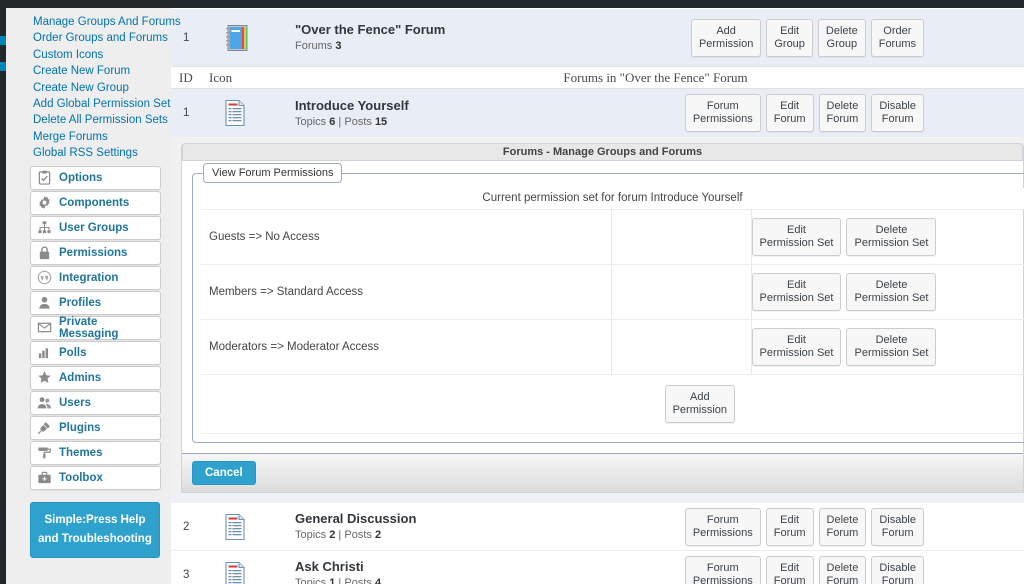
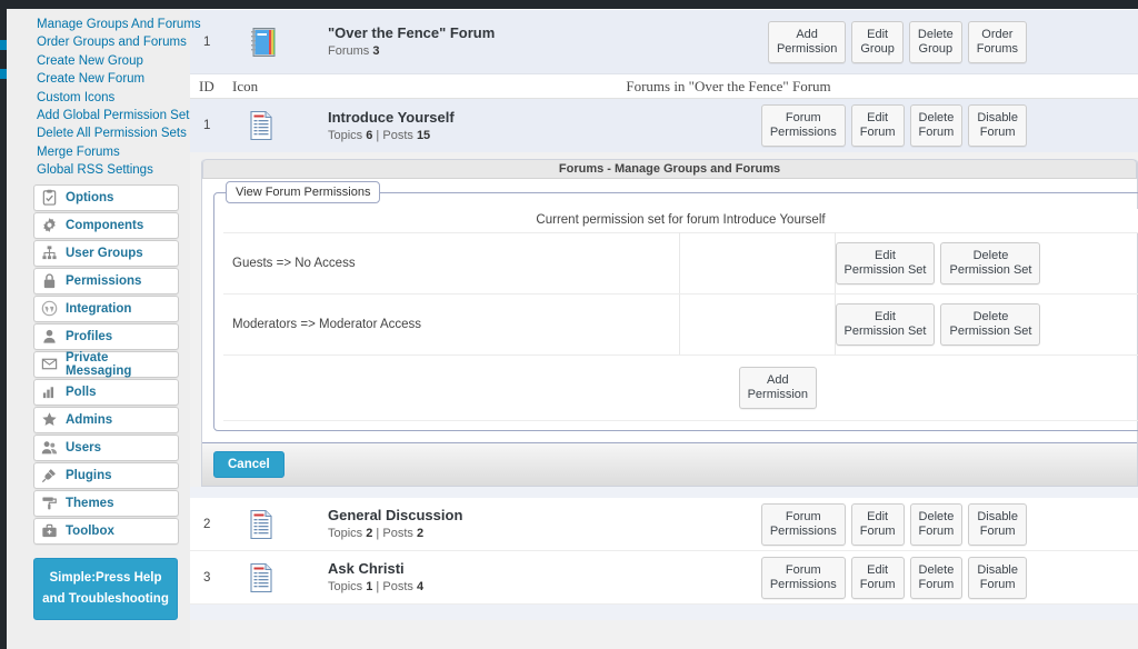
  Manage Groups And Forums
  Order Groups and Forums
- Custom Icons
+ Create New Group
  Create New Forum
- Create New Group
+ Custom Icons
  Add Global Permission Set
  Delete All Permission Sets
  Merge Forums
  Global RSS Settings
  Options
  Components
  User Groups
  Permissions
  Integration
  Profiles
  Private Messaging
  Polls
  Admins
  Users
  Plugins
  Themes
  Toolbox
  Simple:Press Help and Troubleshooting
  1
  "Over the Fence" Forum
  Forums 3
  Add
  Permission
  Edit
  Group
  Delete
  Group
  Order
  Forums
  ID
  Icon
  Forums in "Over the Fence" Forum
  1
  Introduce Yourself
  Topics 6 | Posts 15
  Forum
  Permissions
  Edit
  Forum
  Delete
  Forum
  Disable
  Forum
  Forums - Manage Groups and Forums
  View Forum Permissions
  Current permission set for forum Introduce Yourself
  Guests => No Access		EditPermission Set DeletePermission Set
- Members => Standard Access		EditPermission Set DeletePermission Set
  Moderators => Moderator Access		EditPermission Set DeletePermission Set
  AddPermission
  Cancel
  2
  General Discussion
  Topics 2 | Posts 2
  Forum
  Permissions
  Edit
  Forum
  Delete
  Forum
  Disable
  Forum
  3
  Ask Christi
  Topics 1 | Posts 4
  Forum
  Permissions
  Edit
  Forum
  Delete
  Forum
  Disable
  Forum
